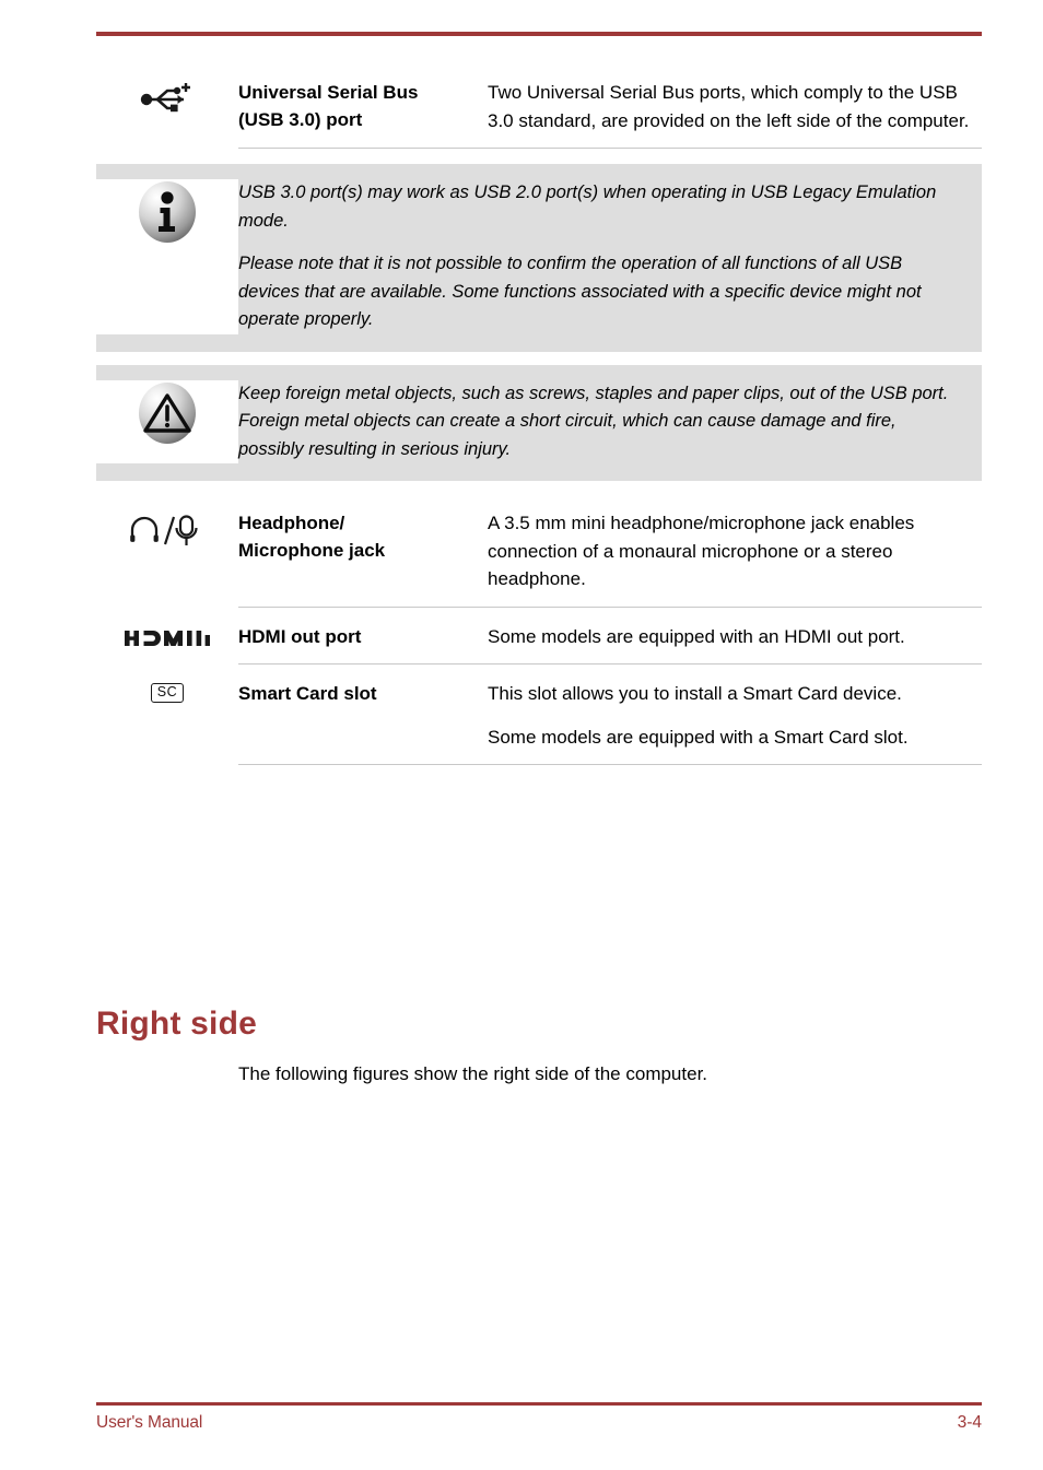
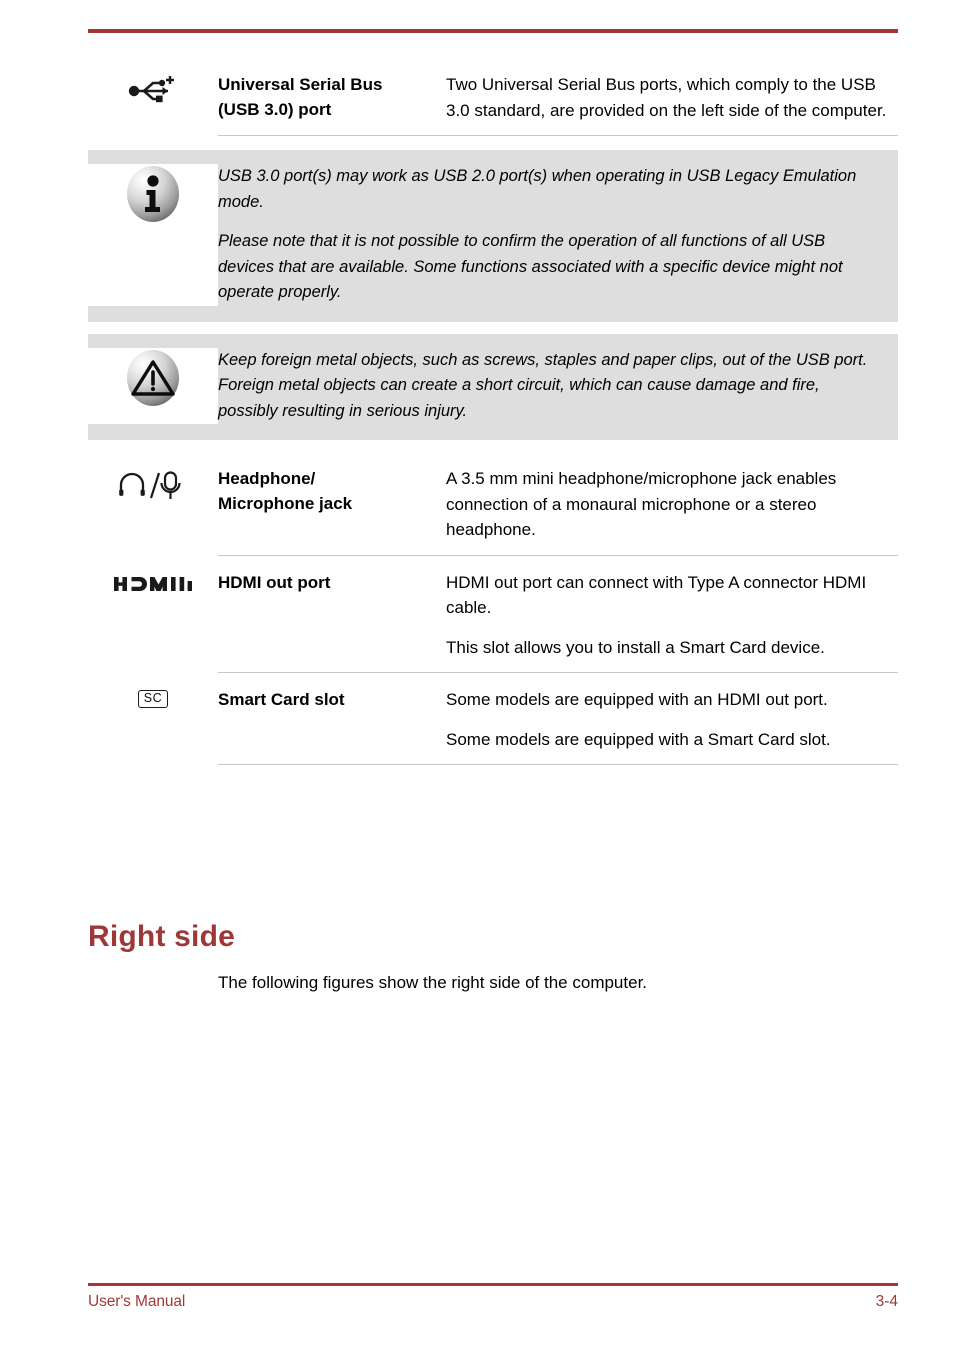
  Universal Serial Bus
  (USB 3.0) port
  Two Universal Serial Bus ports, which comply to the USB 3.0 standard, are provided on the left side of the computer.
  USB 3.0 port(s) may work as USB 2.0 port(s) when operating in USB Legacy Emulation mode.
  Please note that it is not possible to confirm the operation of all functions of all USB devices that are available. Some functions associated with a specific device might not operate properly.
  Keep foreign metal objects, such as screws, staples and paper clips, out of the USB port. Foreign metal objects can create a short circuit, which can cause damage and fire, possibly resulting in serious injury.
  Headphone/
  Microphone jack
  A 3.5 mm mini headphone/microphone jack enables connection of a monaural microphone or a stereo headphone.
  HDMI out port
+ HDMI out port can connect with Type A connector HDMI cable.
- Some models are equipped with an HDMI out port.
+ This slot allows you to install a Smart Card device.
  SC
  Smart Card slot
- This slot allows you to install a Smart Card device.
+ Some models are equipped with an HDMI out port.
  Some models are equipped with a Smart Card slot.
  Right side
  The following figures show the right side of the computer.
  User's Manual
  3-4
